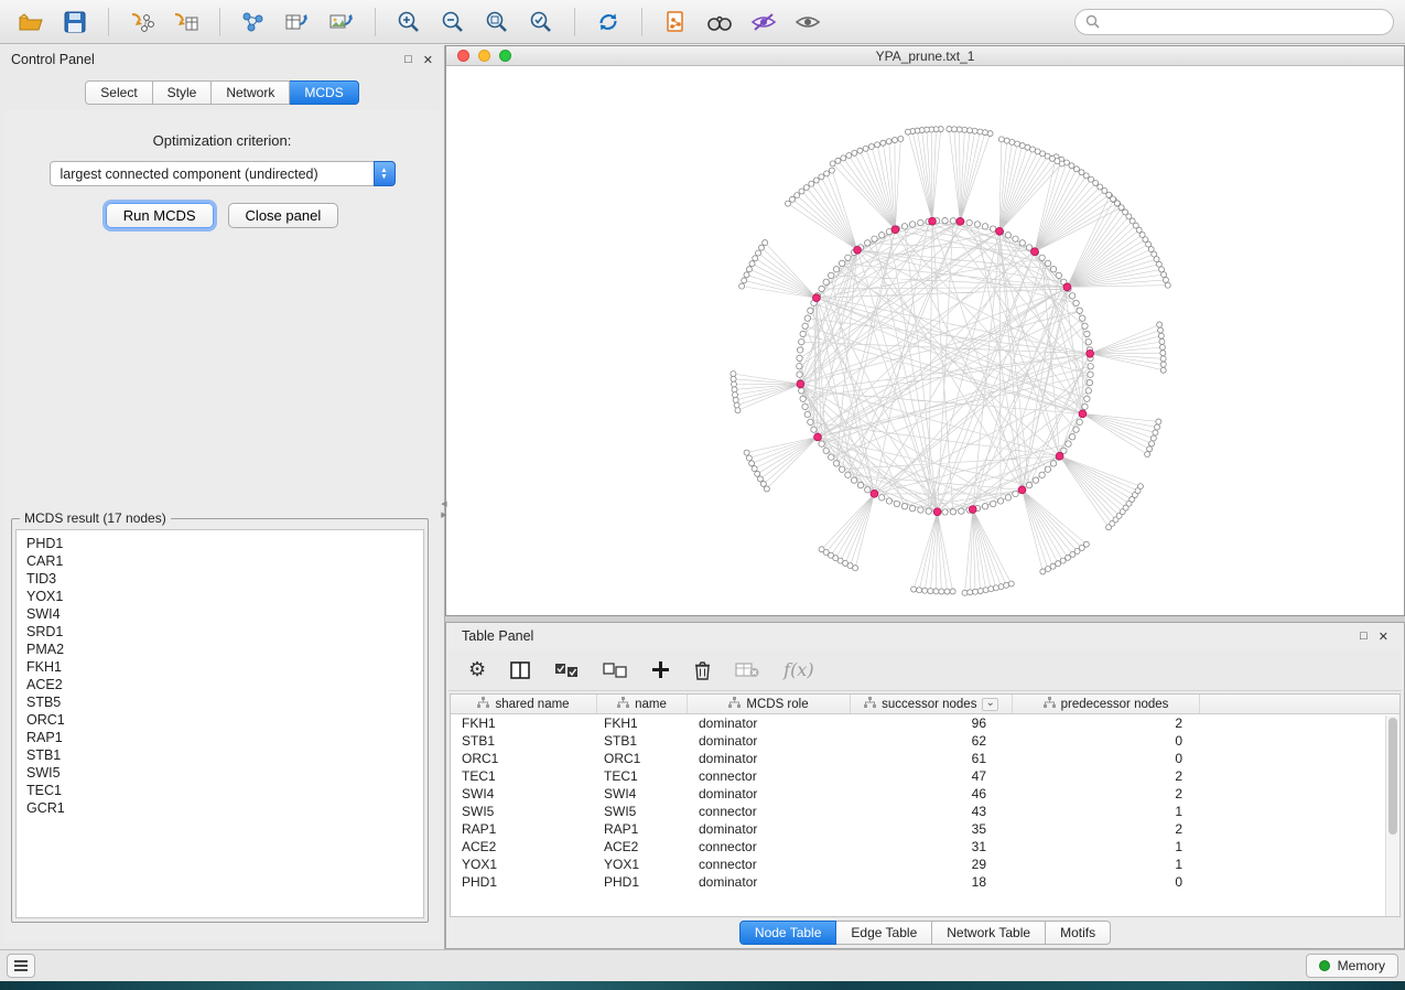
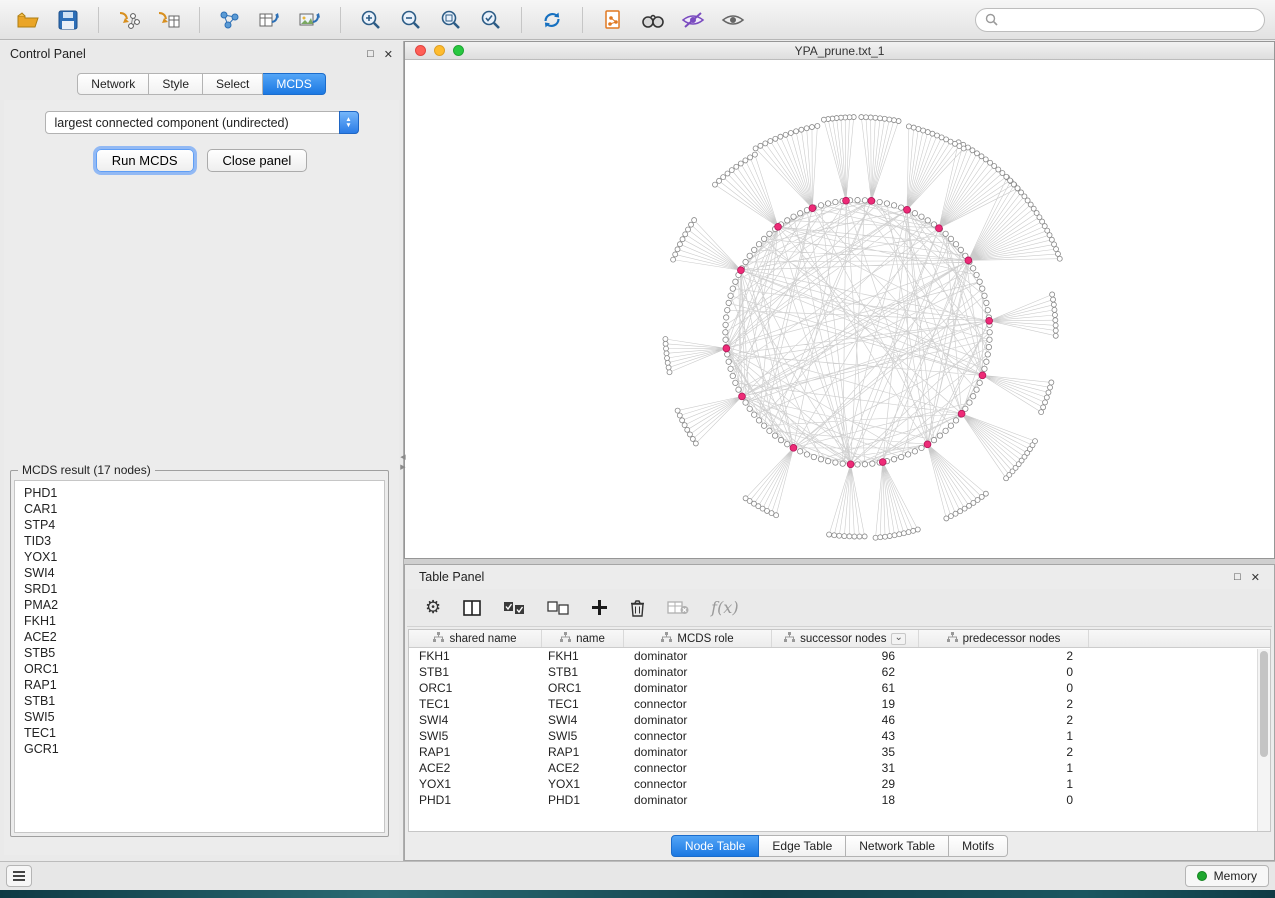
  Control Panel
  □
  ✕
- Select
+ Network
  Style
- Network
+ Select
  MCDS
- Optimization criterion:
  largest connected component (undirected)
  Run MCDS
  Close panel
  MCDS result (17 nodes)
  PHD1
  CAR1
+ STP4
  TID3
  YOX1
  SWI4
  SRD1
  PMA2
  FKH1
  ACE2
  STB5
  ORC1
  RAP1
  STB1
  SWI5
  TEC1
  GCR1
  YPA_prune.txt_1
  Table Panel
  □
  ✕
  ⚙
  f(x)
  shared name
  name
  MCDS role
  successor nodes
  ⌄
  predecessor nodes
  FKH1
  FKH1
  dominator
  96
  2
  STB1
  STB1
  dominator
  62
  0
  ORC1
  ORC1
  dominator
  61
  0
  TEC1
  TEC1
  connector
- 47
+ 19
  2
  SWI4
  SWI4
  dominator
  46
  2
  SWI5
  SWI5
  connector
  43
  1
  RAP1
  RAP1
  dominator
  35
  2
  ACE2
  ACE2
  connector
  31
  1
  YOX1
  YOX1
  connector
  29
  1
  PHD1
  PHD1
  dominator
  18
  0
  Node Table
  Edge Table
  Network Table
  Motifs
  Memory
